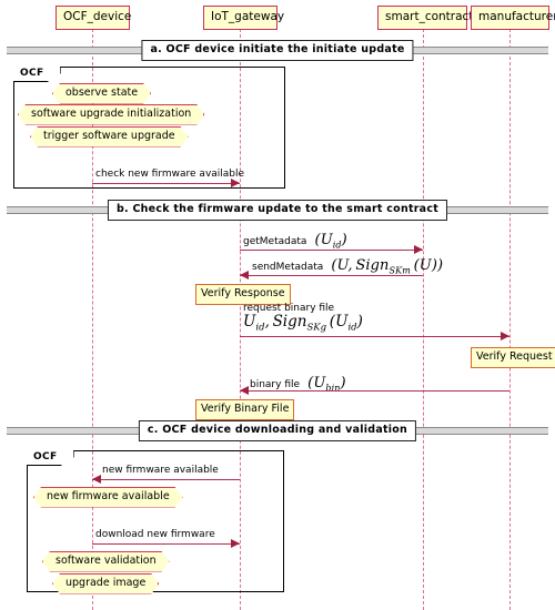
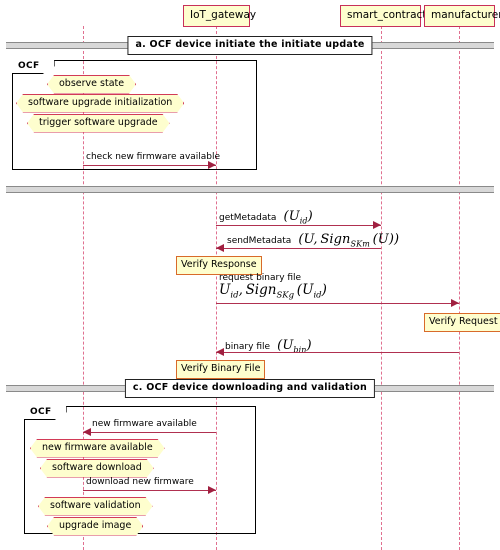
- OCF_device
  IoT_gateway
  smart_contrac
  manufacture
  a. OCF device initiate the initiate update
  OCF
  observe state
  software upgrade initialization
  trigger software upgrade
  check new firmware available
- b. Check the firmware update to the smart contract
  getMetadata (Uid)
  sendMetadata (U, SignSKm (U))
  Verify Response
  request binary file
  Uid, SignSKg (Uid)
  Verify Request
  binary file (Ubin)
  Verify Binary File
  c. OCF device downloading and validation
  OCF
  new firmware available
  new firmware available
+ software download
  download new firmware
  software validation
  upgrade image
